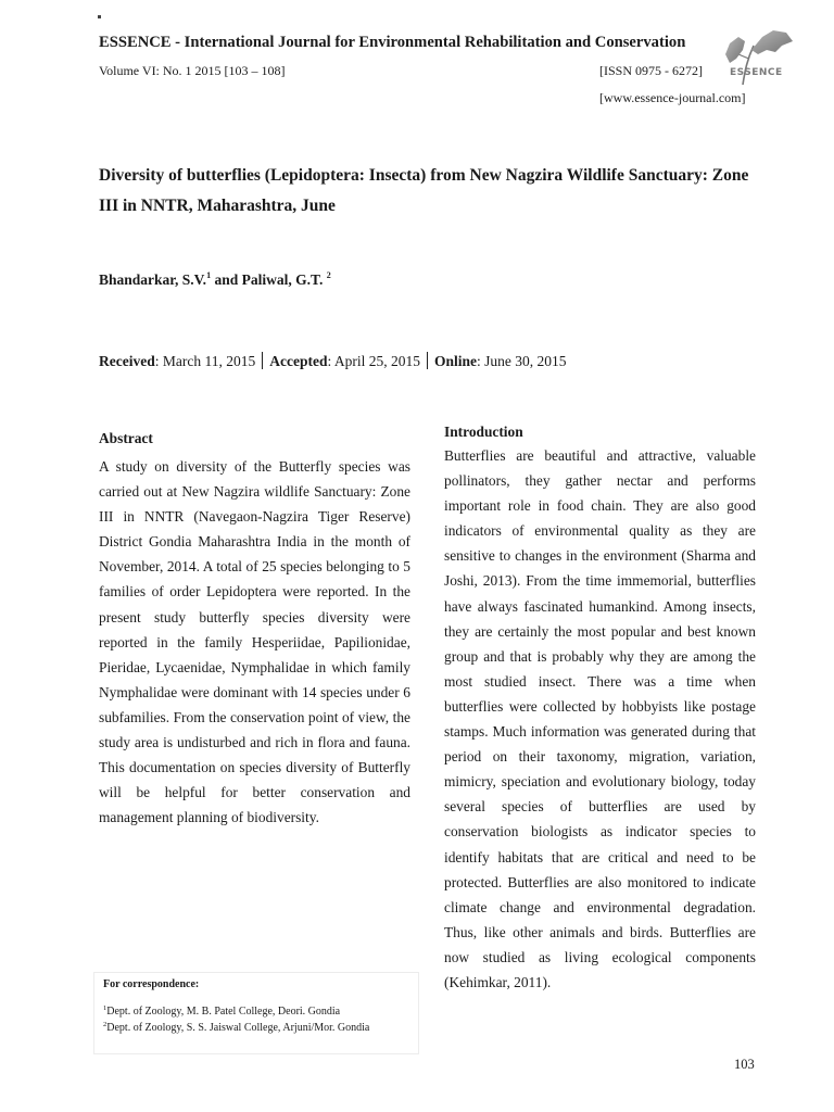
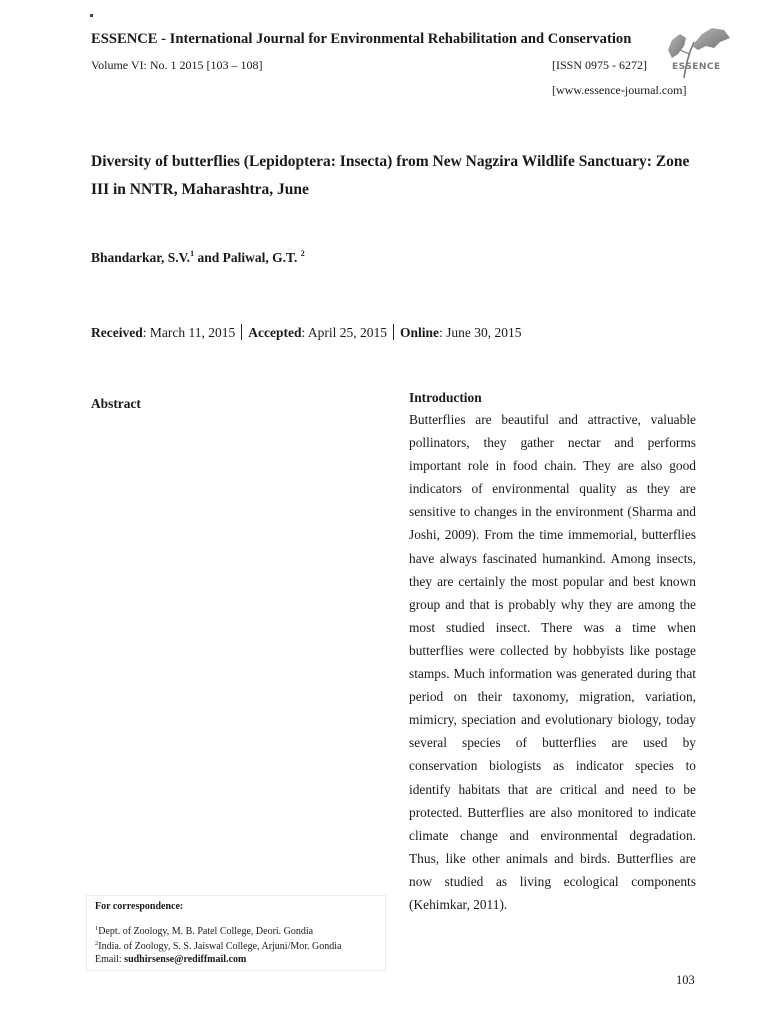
  ESSENCE - International Journal for Environmental Rehabilitation and Conservation
  Volume VI: No. 1 2015 [103 – 108]
  [ISSN 0975 - 6272]
  [www.essence-journal.com]
  ESSENCE
  Diversity of butterflies (Lepidoptera: Insecta) from New Nagzira Wildlife Sanctuary: Zone III in NNTR, Maharashtra, June
  Bhandarkar, S.V.1 and Paliwal, G.T. 2
  Received: March 11, 2015 Accepted: April 25, 2015 Online: June 30, 2015
  Abstract
- A study on diversity of the Butterfly species was carried out at New Nagzira wildlife Sanctuary: Zone III in NNTR (Navegaon-Nagzira Tiger Reserve) District Gondia Maharashtra India in the month of November, 2014. A total of 25 species belonging to 5 families of order Lepidoptera were reported. In the present study butterfly species diversity were reported in the family Hesperiidae, Papilionidae, Pieridae, Lycaenidae, Nymphalidae in which family Nymphalidae were dominant with 14 species under 6 subfamilies. From the conservation point of view, the study area is undisturbed and rich in flora and fauna. This documentation on species diversity of Butterfly will be helpful for better conservation and management planning of biodiversity.
  For correspondence:
  Dept. of Zoology, M. B. Patel College, Deori. Gondia
- Dept. of Zoology, S. S. Jaiswal College, Arjuni/Mor. Gondia
+ India. of Zoology, S. S. Jaiswal College, Arjuni/Mor. Gondia
+ Email: sudhirsense@rediffmail.com
  Introduction
- Butterflies are beautiful and attractive, valuable pollinators, they gather nectar and performs important role in food chain. They are also good indicators of environmental quality as they are sensitive to changes in the environment (Sharma and Joshi, 2013). From the time immemorial, butterflies have always fascinated humankind. Among insects, they are certainly the most popular and best known group and that is probably why they are among the most studied insect. There was a time when butterflies were collected by hobbyists like postage stamps. Much information was generated during that period on their taxonomy, migration, variation, mimicry, speciation and evolutionary biology, today several species of butterflies are used by conservation biologists as indicator species to identify habitats that are critical and need to be protected. Butterflies are also monitored to indicate climate change and environmental degradation. Thus, like other animals and birds. Butterflies are now studied as living ecological components (Kehimkar, 2011).
+ Butterflies are beautiful and attractive, valuable pollinators, they gather nectar and performs important role in food chain. They are also good indicators of environmental quality as they are sensitive to changes in the environment (Sharma and Joshi, 2009). From the time immemorial, butterflies have always fascinated humankind. Among insects, they are certainly the most popular and best known group and that is probably why they are among the most studied insect. There was a time when butterflies were collected by hobbyists like postage stamps. Much information was generated during that period on their taxonomy, migration, variation, mimicry, speciation and evolutionary biology, today several species of butterflies are used by conservation biologists as indicator species to identify habitats that are critical and need to be protected. Butterflies are also monitored to indicate climate change and environmental degradation. Thus, like other animals and birds. Butterflies are now studied as living ecological components (Kehimkar, 2011).
  103
